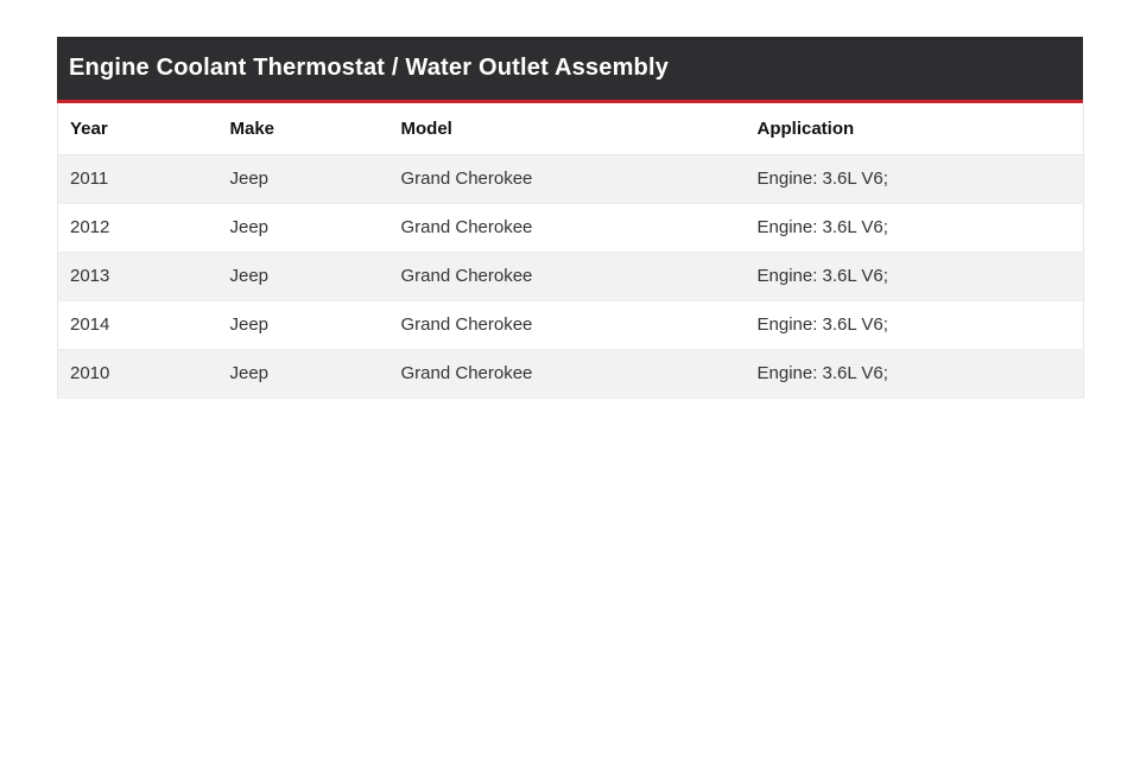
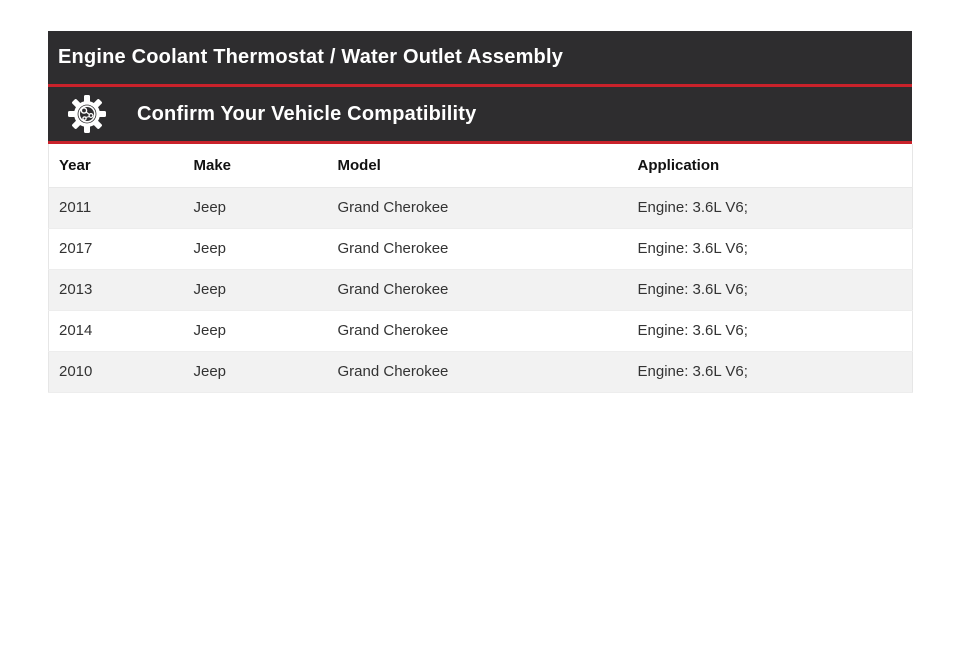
  Engine Coolant Thermostat / Water Outlet Assembly
+ Confirm Your Vehicle Compatibility
  Year	Make	Model	Application
  2011	Jeep	Grand Cherokee	Engine: 3.6L V6;
- 2012	Jeep	Grand Cherokee	Engine: 3.6L V6;
+ 2017	Jeep	Grand Cherokee	Engine: 3.6L V6;
  2013	Jeep	Grand Cherokee	Engine: 3.6L V6;
  2014	Jeep	Grand Cherokee	Engine: 3.6L V6;
  2010	Jeep	Grand Cherokee	Engine: 3.6L V6;
